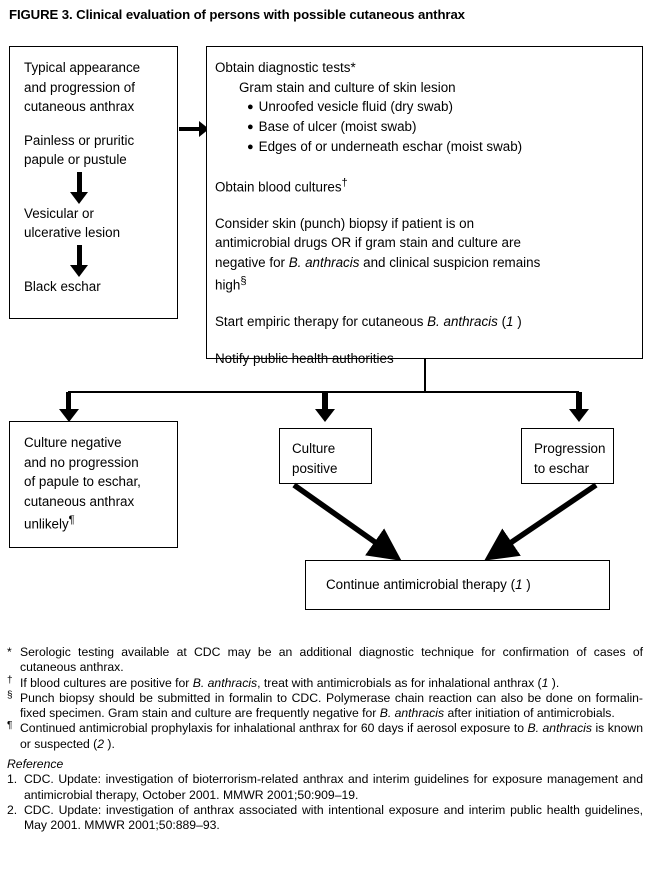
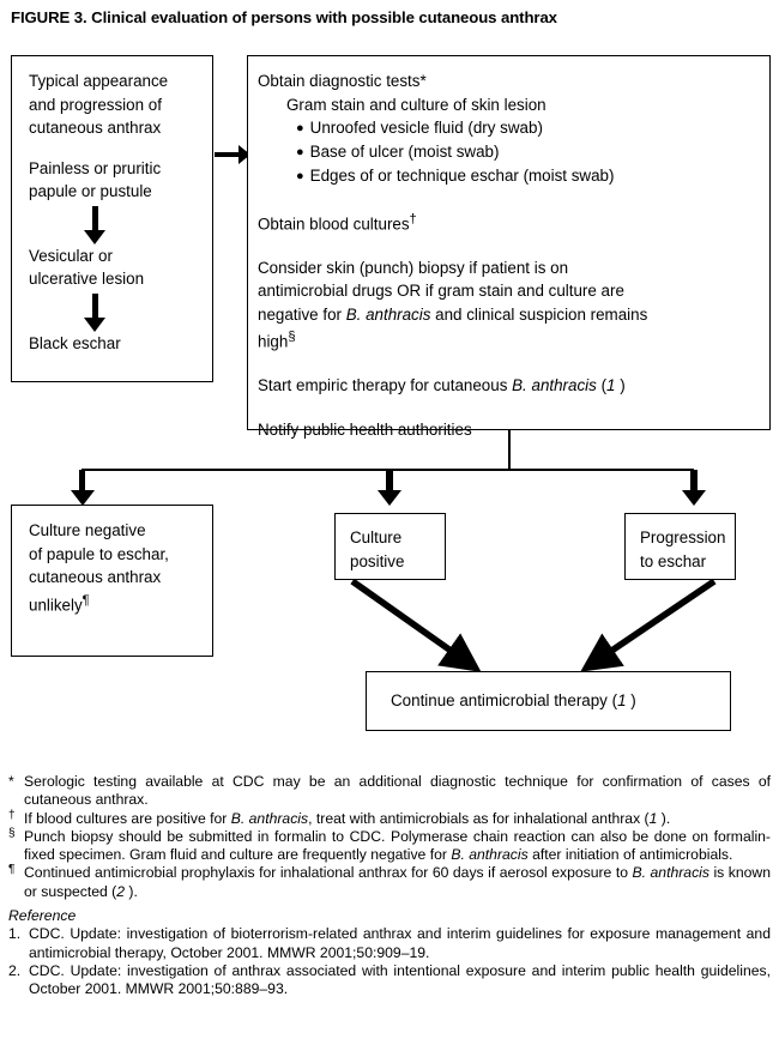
  FIGURE 3. Clinical evaluation of persons with possible cutaneous anthrax
  Typical appearance
  and progression of
  cutaneous anthrax
  Painless or pruritic
  papule or pustule
  Vesicular or
  ulcerative lesion
  Black eschar
  Obtain diagnostic tests*
  Gram stain and culture of skin lesion
  ● Unroofed vesicle fluid (dry swab)
  ● Base of ulcer (moist swab)
- ● Edges of or underneath eschar (moist swab)
+ ● Edges of or technique eschar (moist swab)
  Obtain blood cultures†
  Consider skin (punch) biopsy if patient is on
  antimicrobial drugs OR if gram stain and culture are
  negative for B. anthracis and clinical suspicion remains
  high§
  Start empiric therapy for cutaneous B. anthracis (1 )
  Notify public health authorities
  Culture negative
- and no progression
  of papule to eschar,
  cutaneous anthrax
  unlikely¶
  Culture
  positive
  Progression
  to eschar
  Continue antimicrobial therapy (1 )
  *
  Serologic testing available at CDC may be an additional diagnostic technique for confirmation of cases of cutaneous anthrax.
  †
  If blood cultures are positive for B. anthracis, treat with antimicrobials as for inhalational anthrax (1 ).
  §
- Punch biopsy should be submitted in formalin to CDC. Polymerase chain reaction can also be done on formalin-fixed specimen. Gram stain and culture are frequently negative for B. anthracis after initiation of antimicrobials.
+ Punch biopsy should be submitted in formalin to CDC. Polymerase chain reaction can also be done on formalin-fixed specimen. Gram fluid and culture are frequently negative for B. anthracis after initiation of antimicrobials.
  ¶
  Continued antimicrobial prophylaxis for inhalational anthrax for 60 days if aerosol exposure to B. anthracis is known or suspected (2 ).
  Reference
  1.
  CDC. Update: investigation of bioterrorism-related anthrax and interim guidelines for exposure management and antimicrobial therapy, October 2001. MMWR 2001;50:909–19.
  2.
- CDC. Update: investigation of anthrax associated with intentional exposure and interim public health guidelines, May 2001. MMWR 2001;50:889–93.
+ CDC. Update: investigation of anthrax associated with intentional exposure and interim public health guidelines, October 2001. MMWR 2001;50:889–93.
